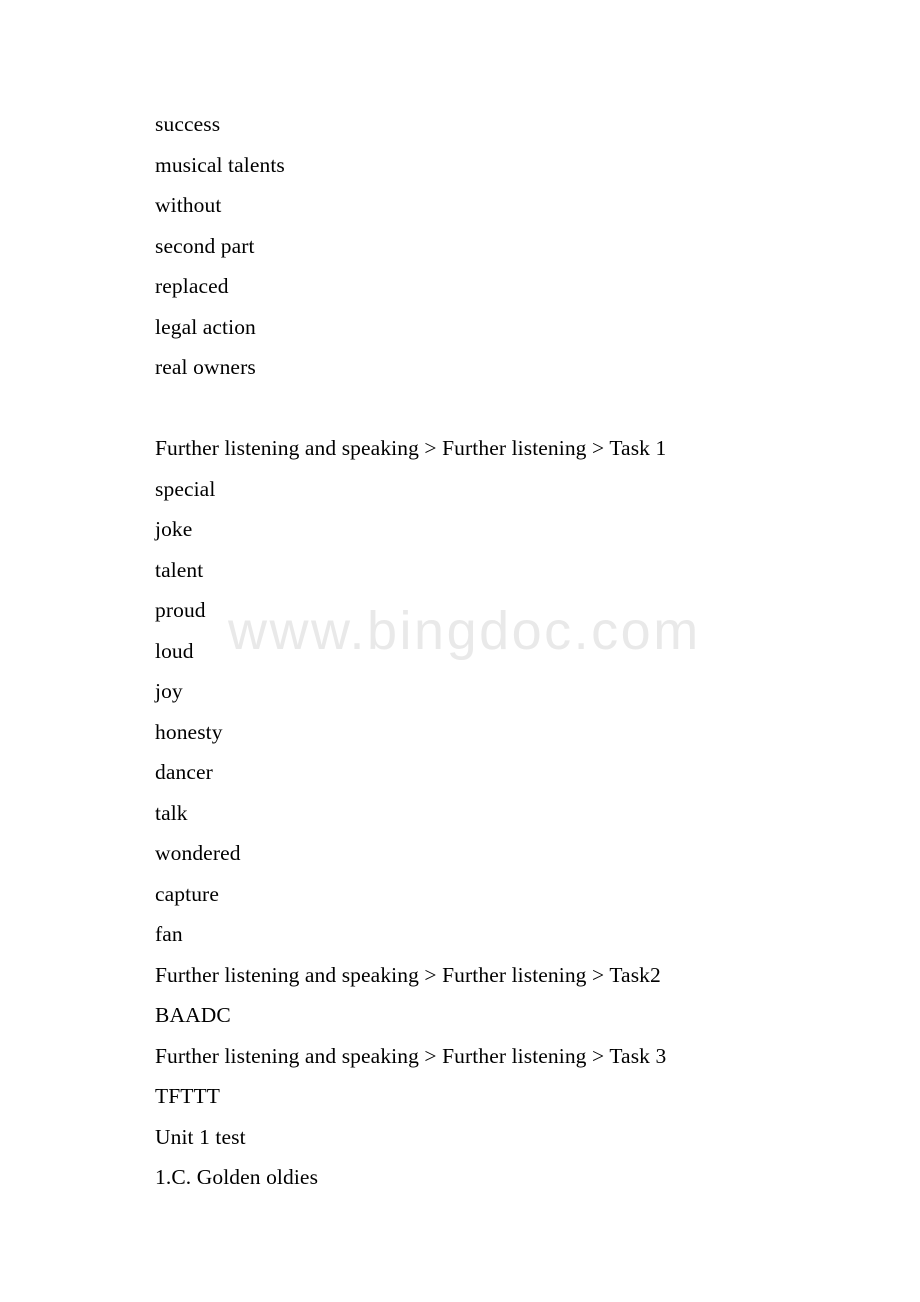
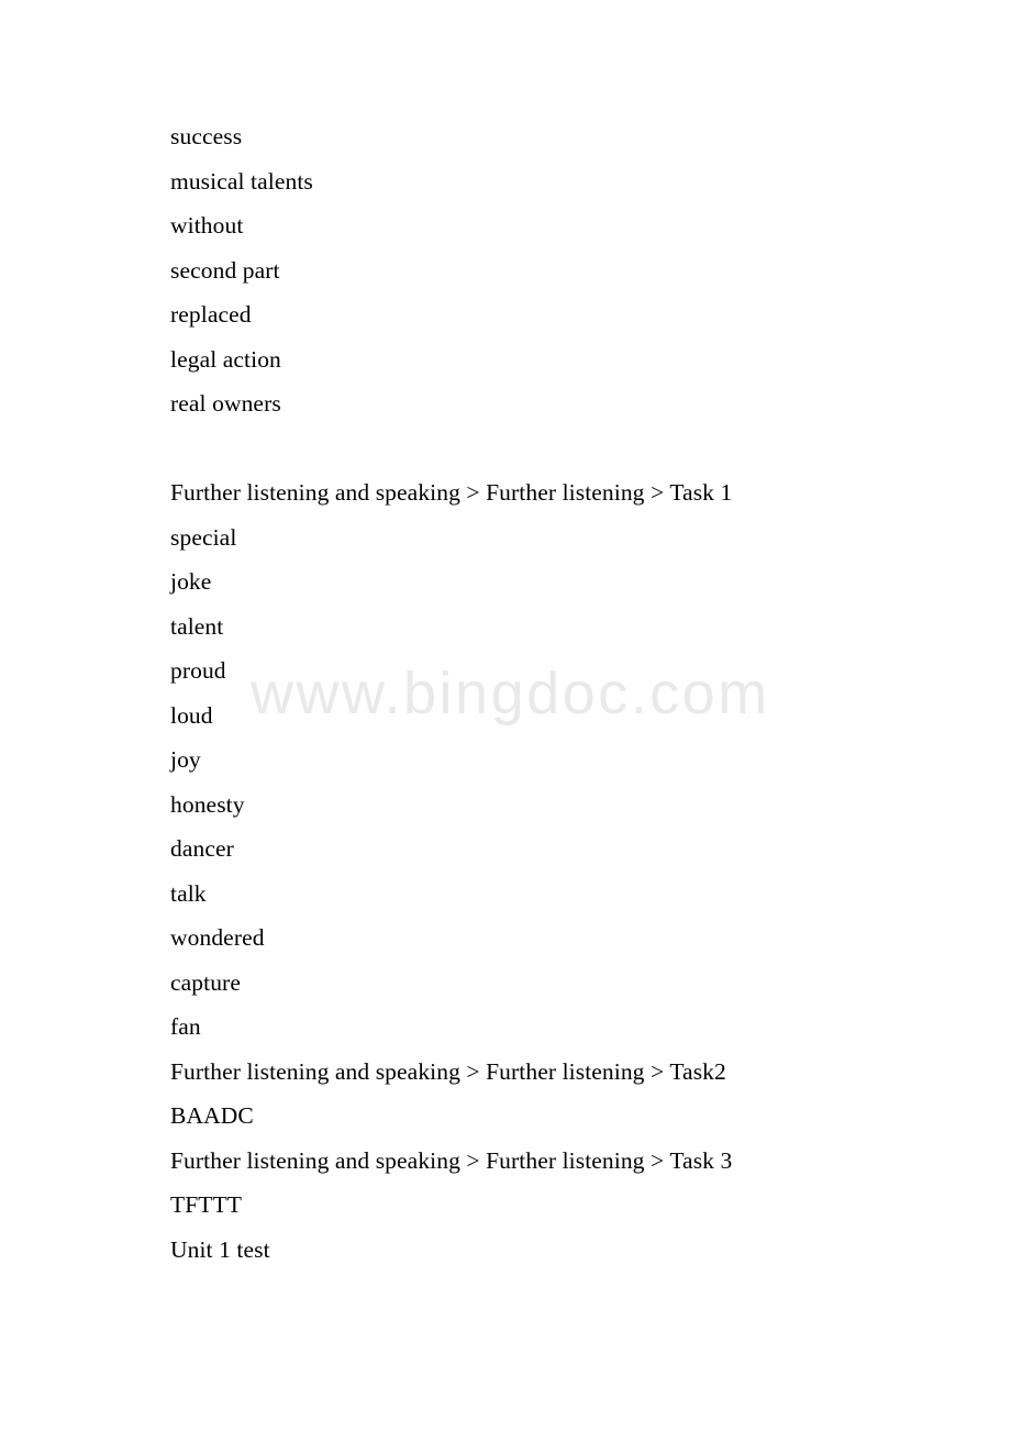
  success
  musical talents
  without
  second part
  replaced
  legal action
  real owners
  Further listening and speaking > Further listening > Task 1
  special
  joke
  talent
  proud
  loud
  joy
  honesty
  dancer
  talk
  wondered
  capture
  fan
  Further listening and speaking > Further listening > Task2
  BAADC
  Further listening and speaking > Further listening > Task 3
  TFTTT
  Unit 1 test
- 1.C. Golden oldies
